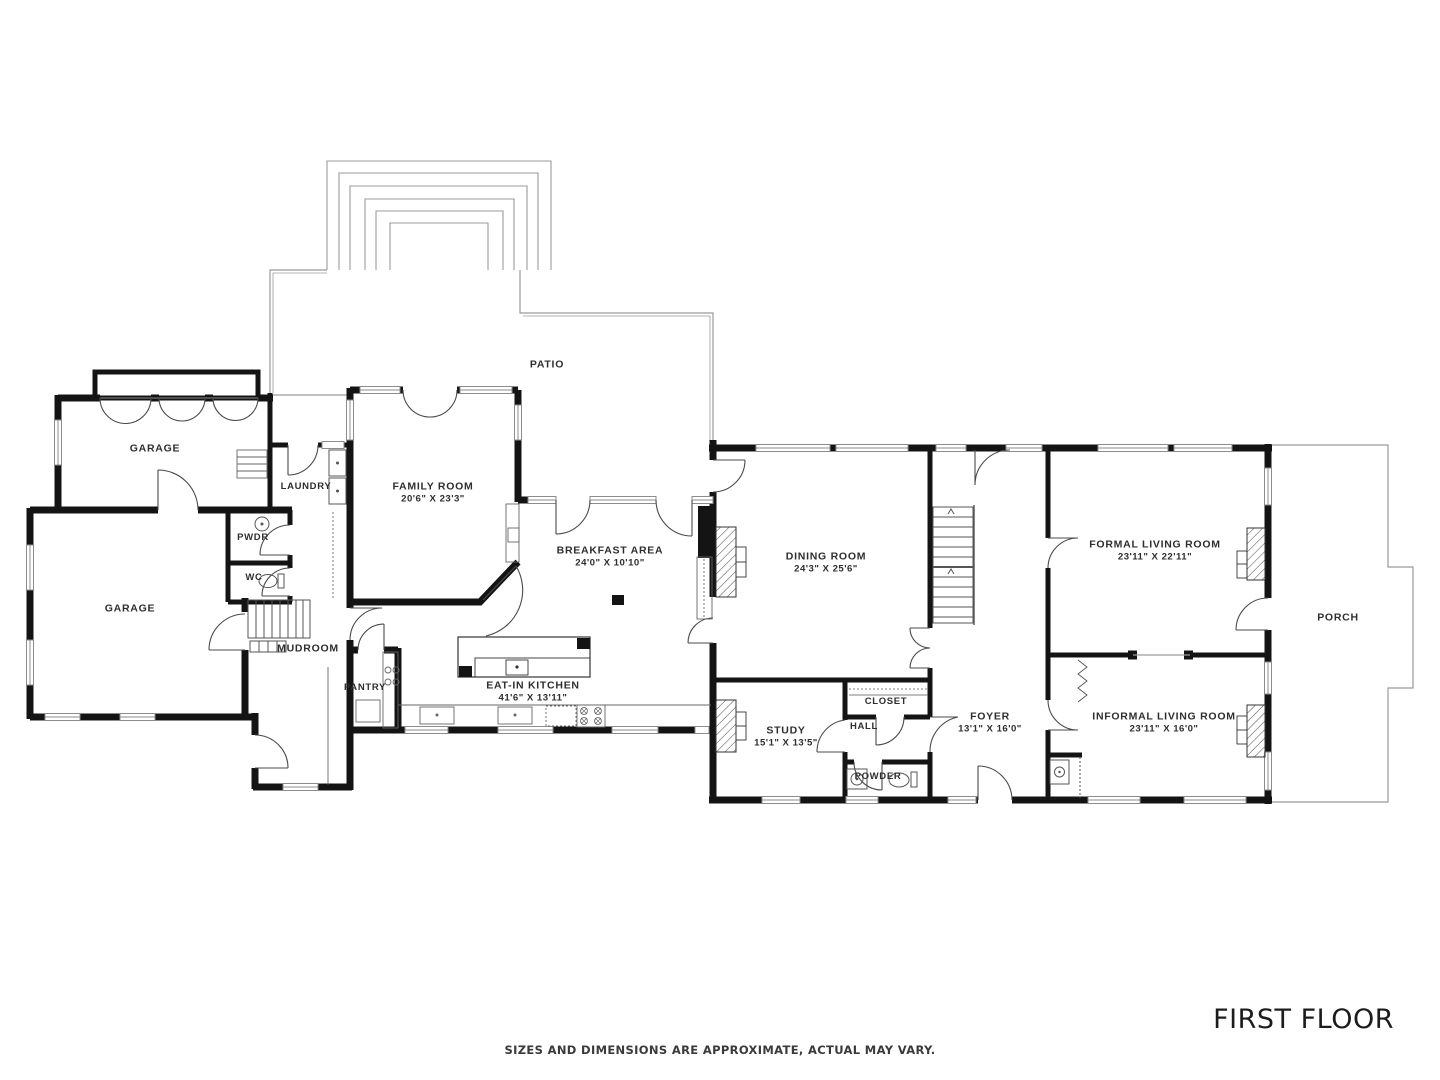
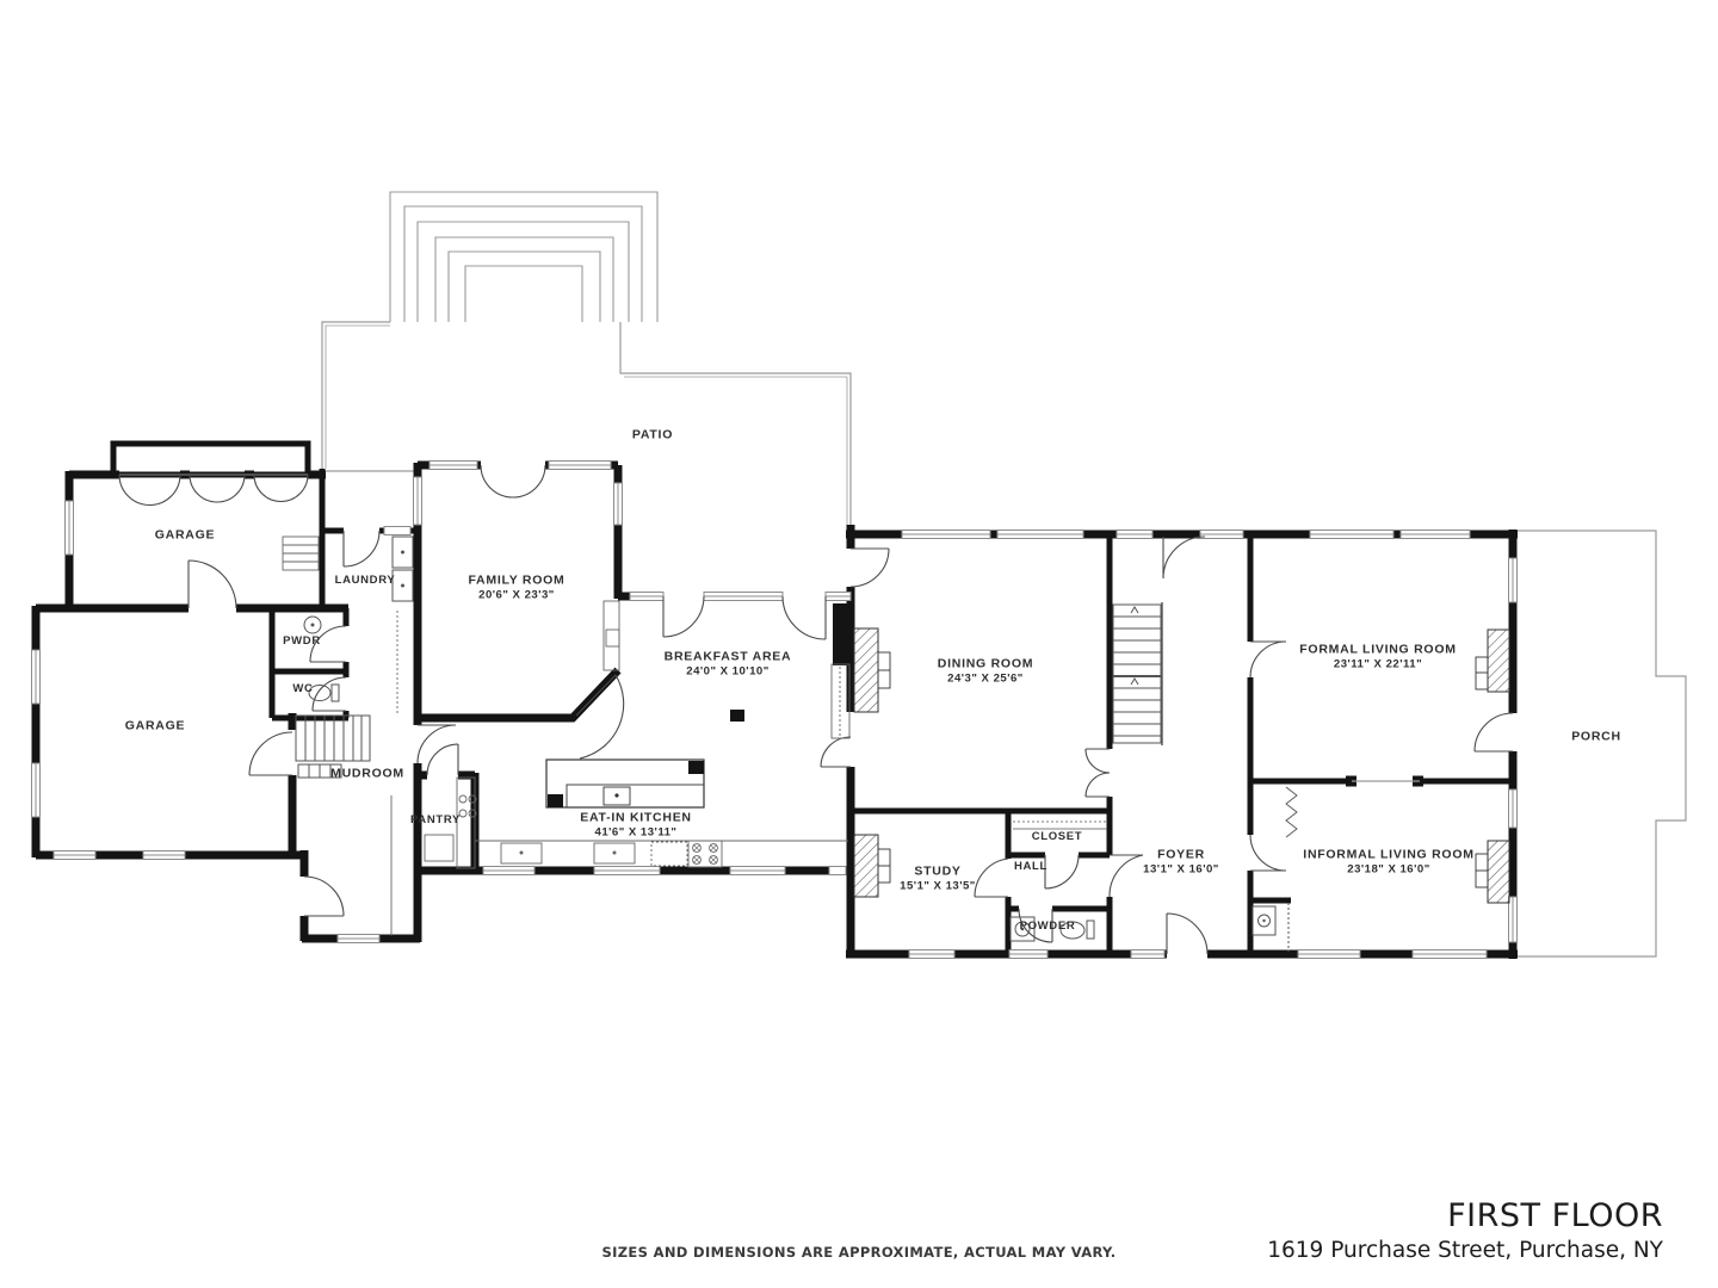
  GARAGE
  GARAGE
  LAUNDRY
  PWDR
  WC
  MUDROOM
  PANTRY
  FAMILY ROOM
  20'6" X 23'3"
  BREAKFAST AREA
  24'0" X 10'10"
  EAT-IN KITCHEN
  41'6" X 13'11"
  PATIO
  DINING ROOM
  24'3" X 25'6"
  STUDY
  15'1" X 13'5"
  CLOSET
  HALL
  POWDER
  FOYER
  13'1" X 16'0"
  FORMAL LIVING ROOM
  23'11" X 22'11"
  INFORMAL LIVING ROOM
- 23'11" X 16'0"
+ 23'18" X 16'0"
  PORCH
  FIRST FLOOR
+ 1619 Purchase Street, Purchase, NY
  SIZES AND DIMENSIONS ARE APPROXIMATE, ACTUAL MAY VARY.
